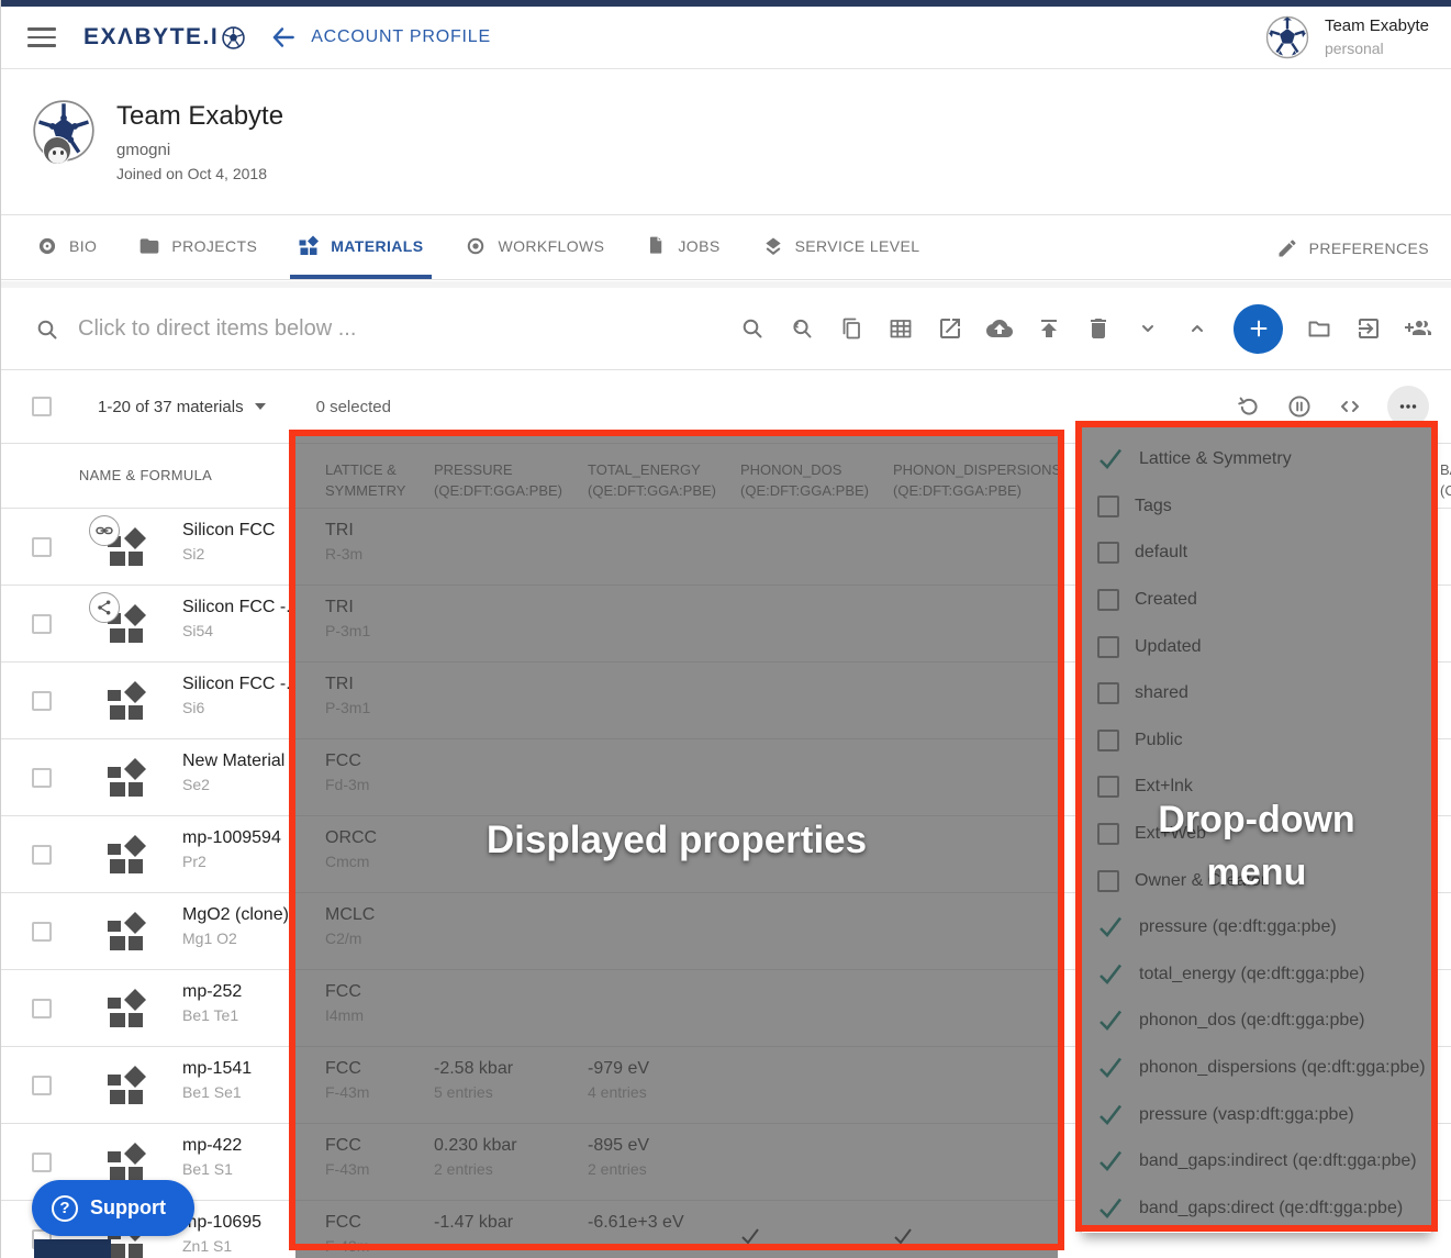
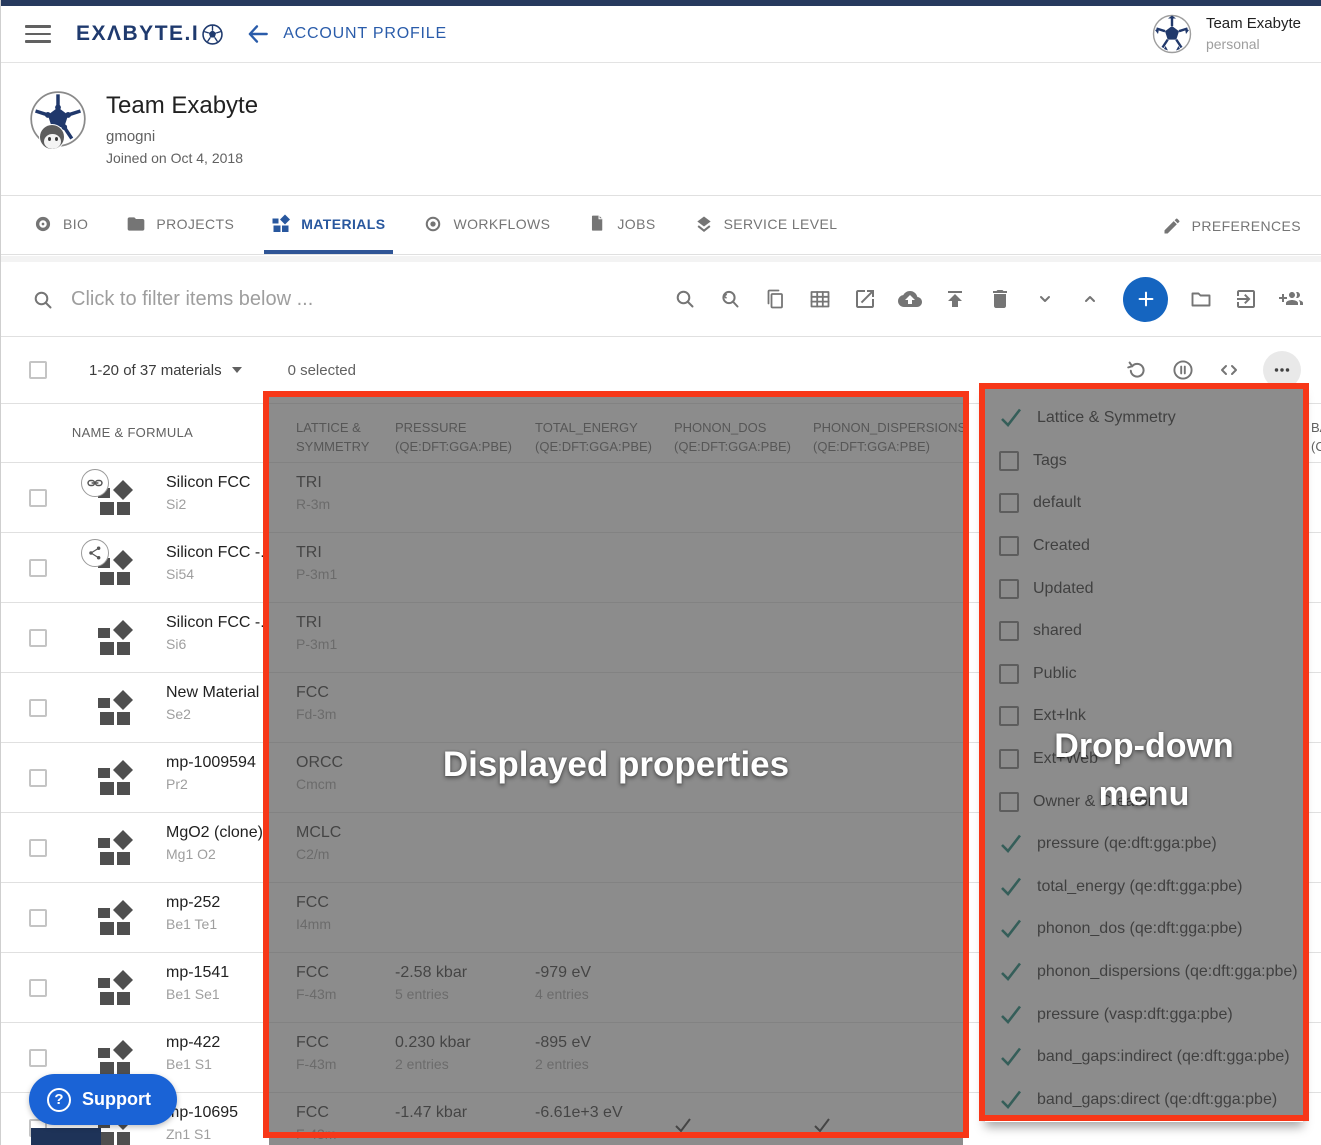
  EXΛBYTE.I
  ACCOUNT PROFILE
  Team Exabyte
  personal
  Team Exabyte
  gmogni
  Joined on Oct 4, 2018
  BIO
  PROJECTS
  MATERIALS
  WORKFLOWS
  JOBS
  SERVICE LEVEL
  PREFERENCES
- Click to direct items below ...
+ Click to filter items below ...
  1-20 of 37 materials
  0 selected
  NAME & FORMULA
  LATTICE &
  SYMMETRY
  PRESSURE
  (QE:DFT:GGA:PBE)
  TOTAL_ENERGY
  (QE:DFT:GGA:PBE)
  PHONON_DOS
  (QE:DFT:GGA:PBE)
  PHONON_DISPERSIONS
  (QE:DFT:GGA:PBE)
  (C
  Silicon FCC
  Si2
  TRI
  R-3m
  Silicon FCC -.
  Si54
  TRI
  P-3m1
  Silicon FCC -.
  Si6
  TRI
  P-3m1
  New Material
  Se2
  FCC
  Fd-3m
  mp-1009594
  Pr2
  ORCC
  Cmcm
  MgO2 (clone)
  Mg1 O2
  MCLC
  C2/m
  mp-252
  Be1 Te1
  FCC
  I4mm
  mp-1541
  Be1 Se1
  FCC
  F-43m
  -2.58 kbar
  5 entries
  -979 eV
  4 entries
  mp-422
  Be1 S1
  FCC
  F-43m
  0.230 kbar
  2 entries
  -895 eV
  2 entries
  p-10695
  Zn1 S1
  FCC
  F-43m
  -1.47 kbar
  -6.61e+3 eV
  Lattice & Symmetry
  Tags
  default
  Created
  Updated
  shared
  Public
  Ext+lnk
  Ext+Web
  Owner & Creator
  pressure (qe:dft:gga:pbe)
  total_energy (qe:dft:gga:pbe)
  phonon_dos (qe:dft:gga:pbe)
  phonon_dispersions (qe:dft:gga:pbe)
  pressure (vasp:dft:gga:pbe)
  band_gaps:indirect (qe:dft:gga:pbe)
  band_gaps:direct (qe:dft:gga:pbe)
  Displayed properties
  Drop-down
  menu
  ?
  Support
